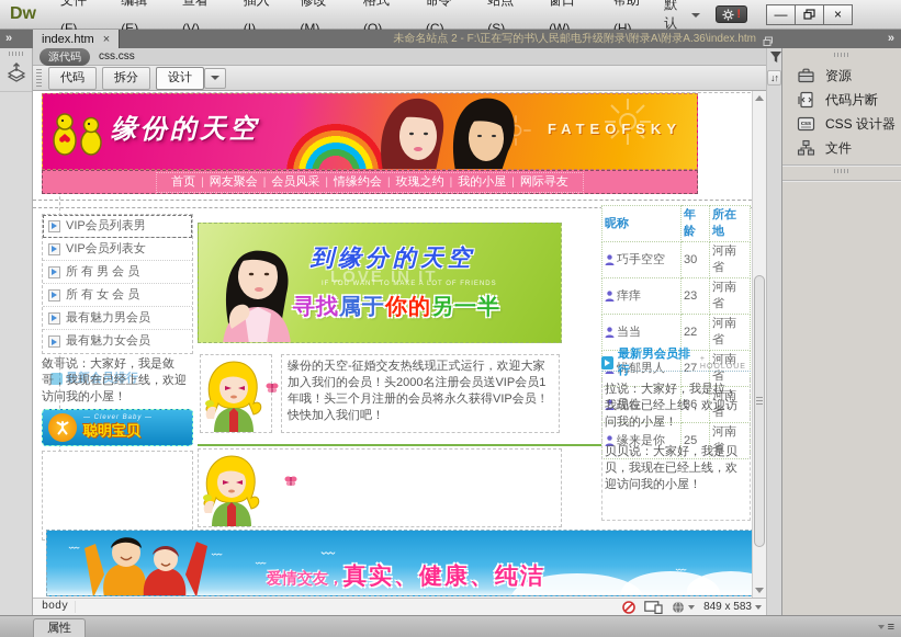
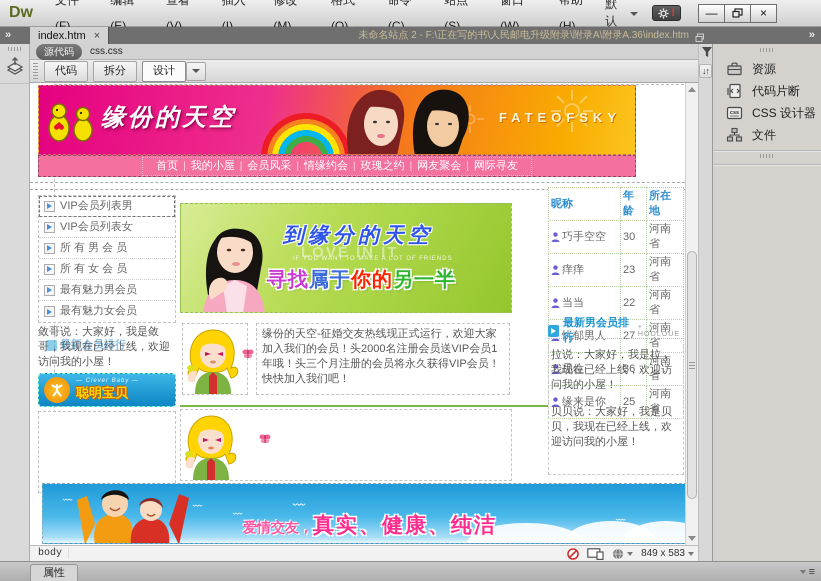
  Dw
  文件(F)
  编辑(E)
  查看(V)
  插入(I)
  修改(M)
  格式(O)
  命令(C)
  站点(S)
  窗口(W)
  帮助(H)
  默认
  !
  —
  ×
  »
  index.htm
  ×
  未命名站点 2 - F:\正在写的书\人民邮电升级附录\附录A\附录A.36\index.htm
  »
  源代码
  css.css
  代码
  拆分
  设计
  ↓↑
  缘份的天空
  FATEOFSKY
  首页
  |
- 网友聚会
+ 我的小屋
  |
  会员风采
  |
  情缘约会
  |
  玫瑰之约
  |
- 我的小屋
+ 网友聚会
  |
  网际寻友
  VIP会员列表男
  VIP会员列表女
  所 有 男 会 员
  所 有 女 会 员
  最有魅力男会员
  最有魅力女会员
  最新会员排行
  敛哥说：大家好，我是敛哥，我现在已经上线，欢迎访问我的小屋！
  聪明宝贝
  LOVE IN IT
  到缘分的天空
  寻找属于你的另一半
  缘份的天空-征婚交友热线现正式运行，欢迎大家加入我们的会员！头2000名注册会员送VIP会员1年哦！头三个月注册的会员将永久获得VIP会员！快快加入我们吧！
  昵称	年龄	所在地
  巧手空空	30	河南省
  痒痒	23	河南省
  当当	22	河南省
  忧郁男人	27	河南省
  品位	36	河南省
  缘来是你	25	河南省
  最新男会员排行
  拉说：大家好，我是拉，我现在已经上线，欢迎访问我的小屋！
  贝贝说：大家好，我是贝贝，我现在已经上线，欢迎访问我的小屋！
  ﹏
  ﹏
  ﹏
  ﹏
  ﹏
  爱情交友，真实、健康、纯洁
  body
  849 x 583
  属性
  ≡
  资源
  代码片断
  CSS 设计器
  文件
